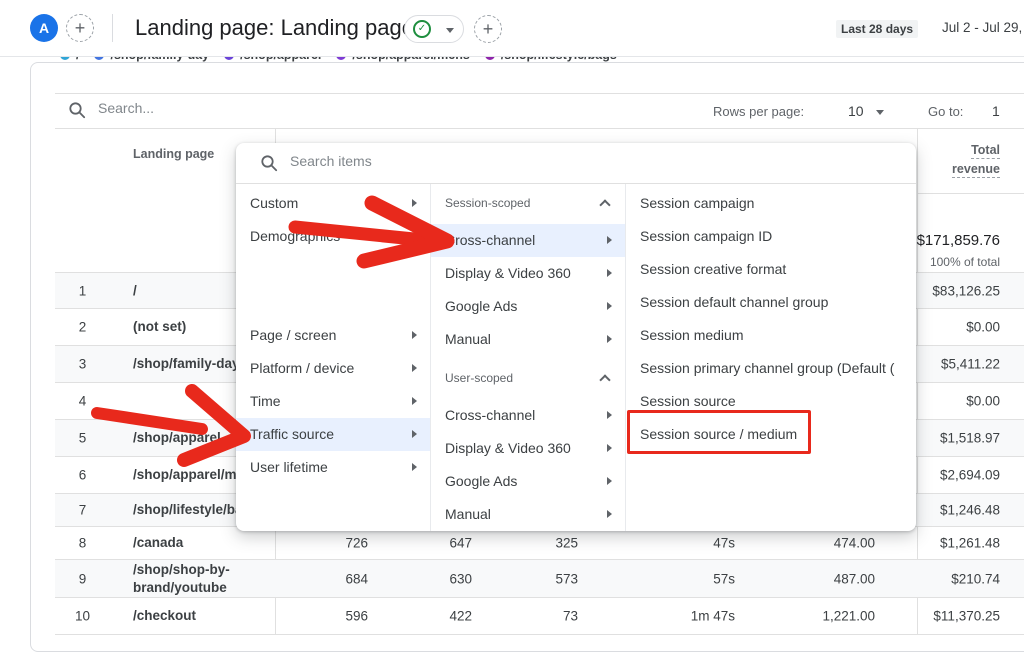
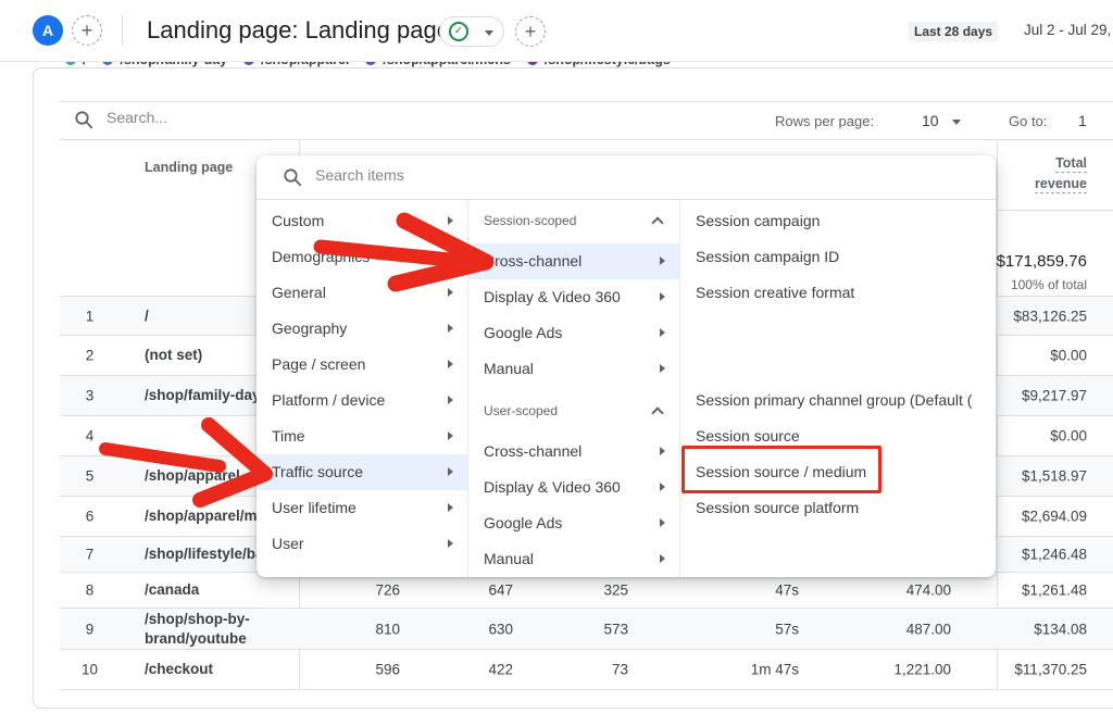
  A
  +
  Landing page: Landing pag
  ✓
  +
  Last 28 days
  Jul 2 - Jul 29,
  Search...
  Rows per page:
  10
  Go to:
  1
  Landing page
  Total
  revenue
  $171,859.76
  100% of total
  1
  /
  $83,126.25
  2
  (not set)
  $0.00
  3
  /shop/family-da
- $5,411.22
+ $9,217.97
  4
  $0.00
  5
  /shop/apparel
  $1,518.97
  6
  /shop/apparel/m
  $2,694.09
  7
  /shop/lifestyle/b
  $1,246.48
  8
  /canada
  726
  647
  325
  47s
  474.00
  $1,261.48
  9
  /shop/shop-by-brand/youtube
- 684
+ 810
  630
  573
  57s
  487.00
- $210.74
+ $134.08
  10
  /checkout
  596
  422
  73
  1m 47s
  1,221.00
  $11,370.25
  Search items
  Custom
  Demograph
+ General
+ Geography
  Page / screen
  Platform / device
  Time
  Traffic source
  User lifetime
+ User
  Session-scoped
  ross-channel
  Display & Video 360
  Google Ads
  Manual
  User-scoped
  Cross-channel
  Display & Video 360
  Google Ads
  Manual
  Session campaign
  Session campaign ID
  Session creative format
- Session default channel group
- Session medium
  Session primary channel group (Default (
  Session source
  Session source / medium
+ Session source platform
